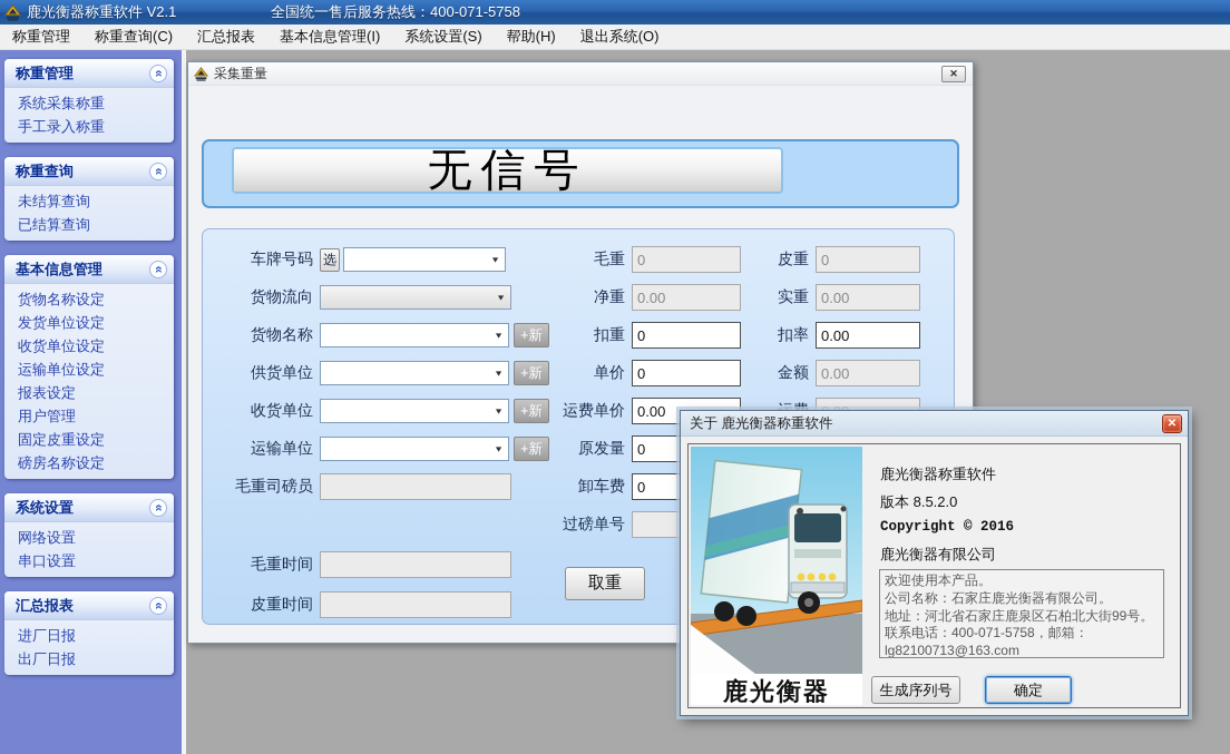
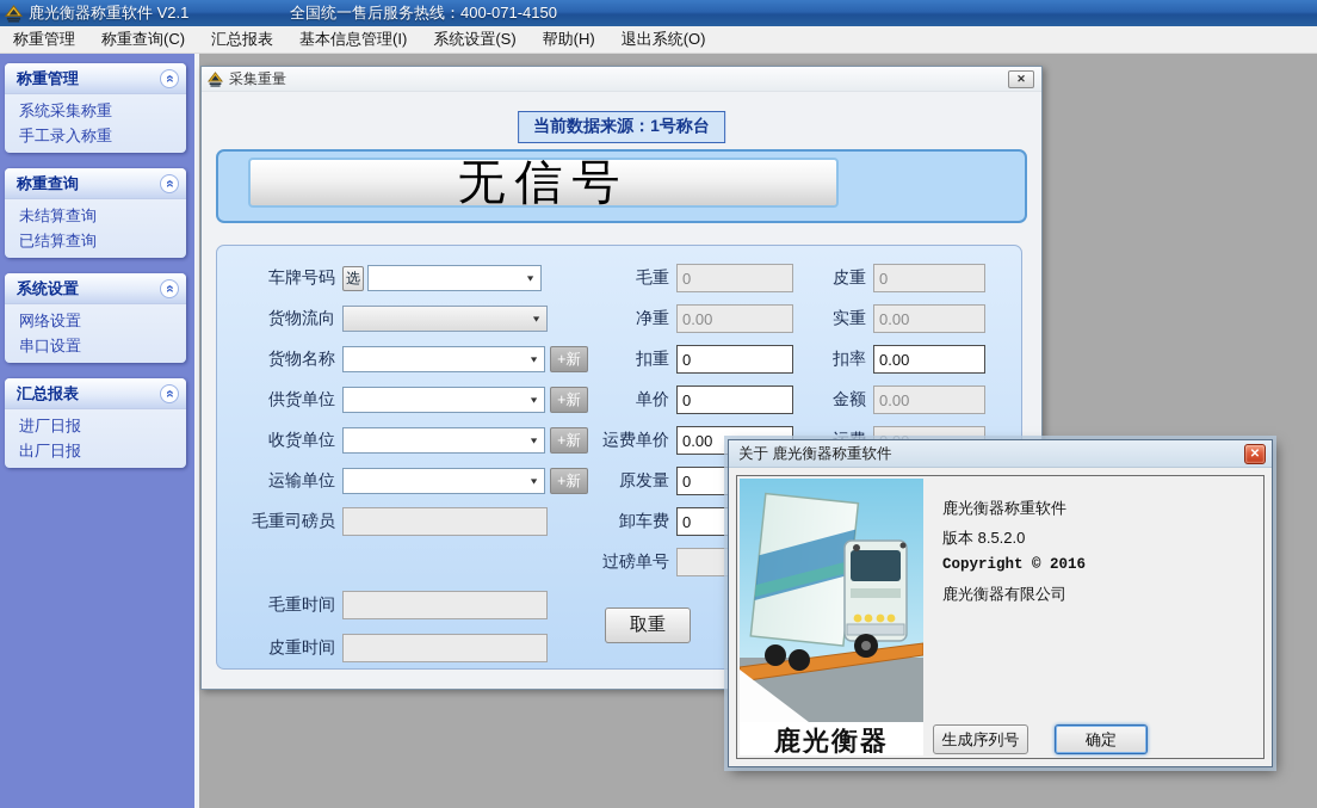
  鹿光衡器称重软件 V2.1
- 全国统一售后服务热线：400-071-5758
+ 全国统一售后服务热线：400-071-4150
  称重管理
  称重查询(C)
  汇总报表
  基本信息管理(I)
  系统设置(S)
  帮助(H)
  退出系统(O)
  称重管理
  系统采集称重
  手工录入称重
  称重查询
  未结算查询
  已结算查询
- 基本信息管理
- 货物名称设定
- 发货单位设定
- 收货单位设定
- 运输单位设定
- 报表设定
- 用户管理
- 固定皮重设定
- 磅房名称设定
  系统设置
  网络设置
  串口设置
  汇总报表
  进厂日报
  出厂日报
  采集重量
  ✕
+ 当前数据来源：1号称台
  无信号
  车牌号码
  选
  ▼
  货物流向
  ▼
  货物名称
  ▼
  +新
  供货单位
  ▼
  +新
  收货单位
  ▼
  +新
  运输单位
  ▼
  +新
  毛重司磅员
  毛重时间
  皮重时间
  毛重
  0
  净重
  0.00
  扣重
  0
  单价
  0
  运费单价
  0.00
  原发量
  0
  卸车费
  0
  过磅单号
  取重
  皮重
  0
  实重
  0.00
  扣率
  0.00
  金额
  0.00
  关于 鹿光衡器称重软件
  ✕
  鹿光衡器
  鹿光衡器称重软件
  版本 8.5.2.0
  Copyright © 2016
  鹿光衡器有限公司
- 欢迎使用本产品。
- 公司名称：石家庄鹿光衡器有限公司。
- 地址：河北省石家庄鹿泉区石柏北大街99号。
- 联系电话：400-071-5758，邮箱：
- lg82100713@163.com
  生成序列号
  确定
